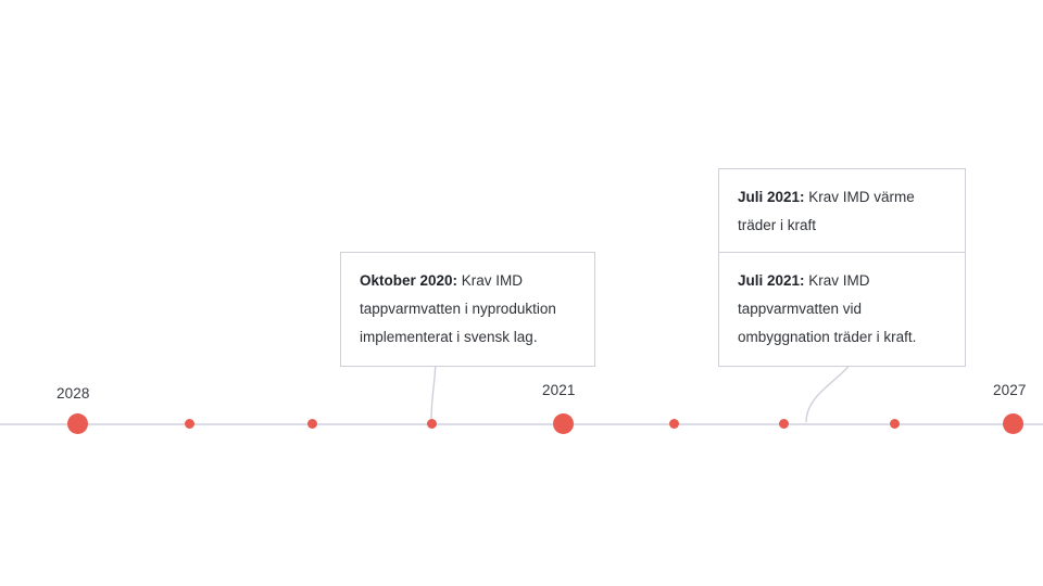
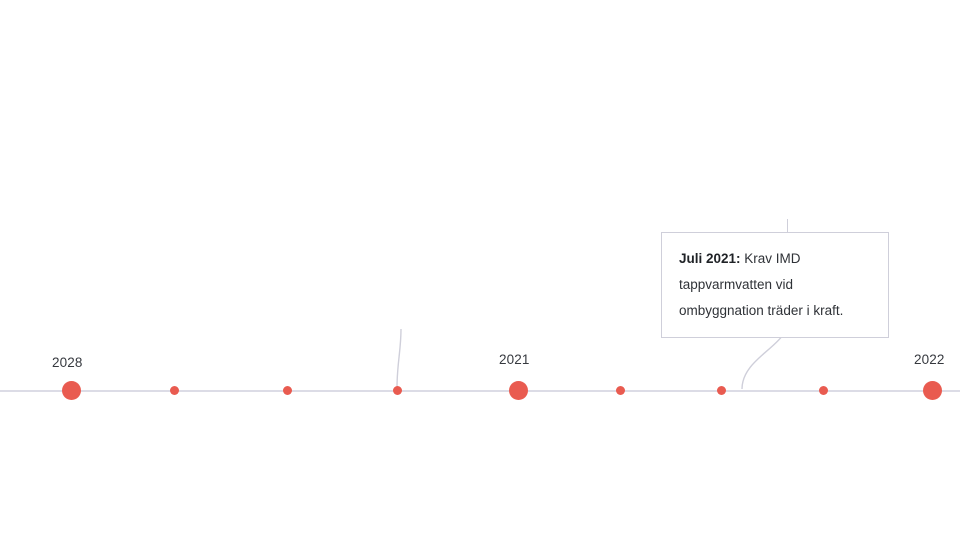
  2028
  2021
- 2027
+ 2022
- Oktober 2020: Krav IMD tappvarmvatten i nyproduktion implementerat i svensk lag.
- Juli 2021: Krav IMD värme träder i kraft
  Juli 2021: Krav IMD tappvarmvatten vid ombyggnation träder i kraft.
